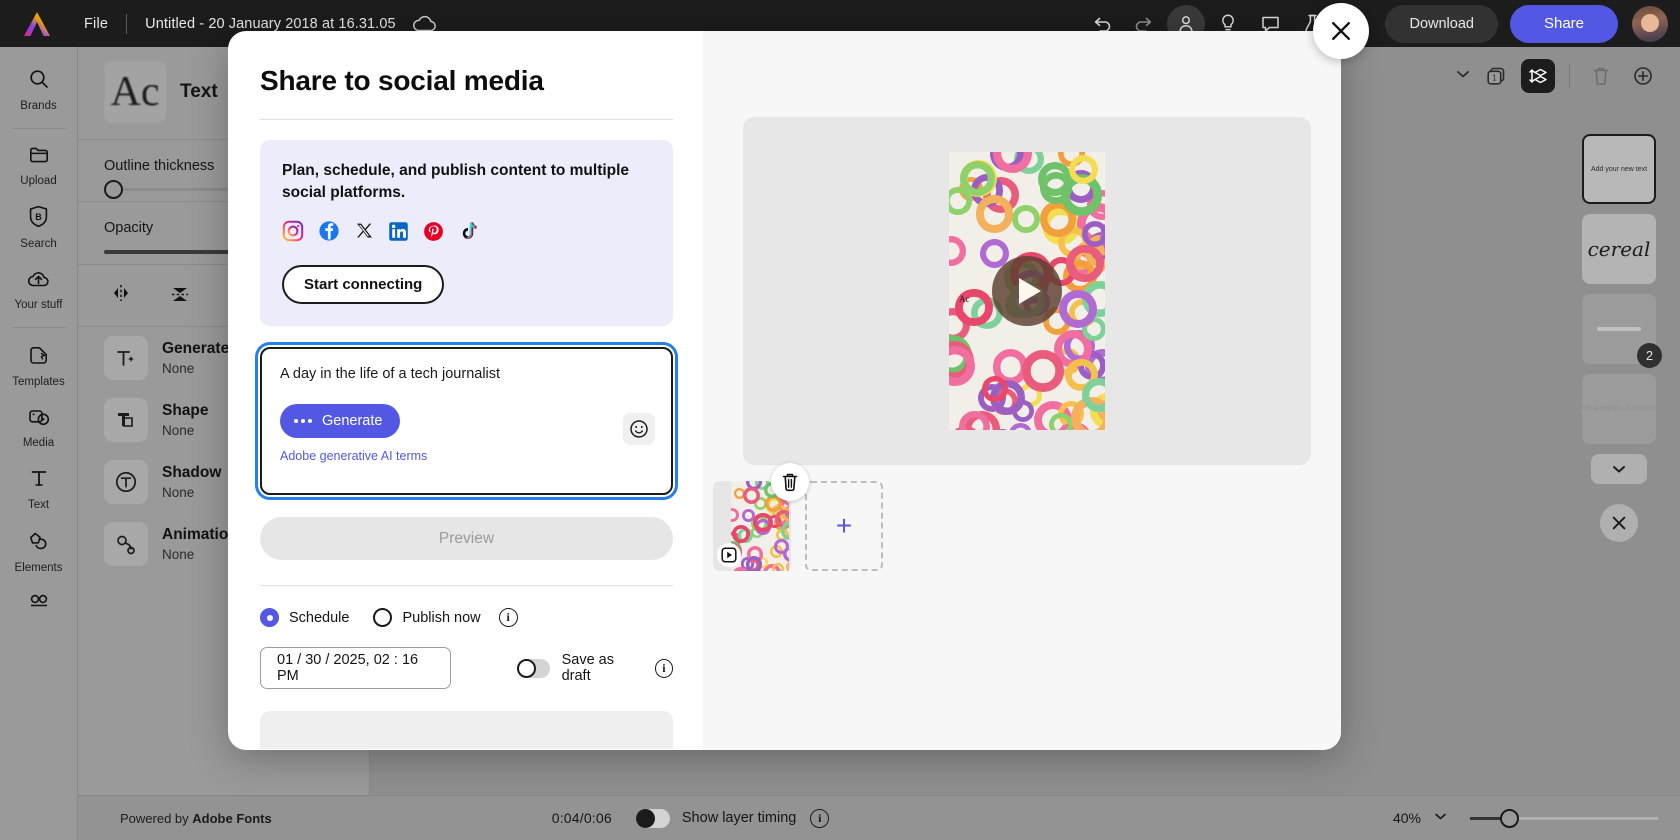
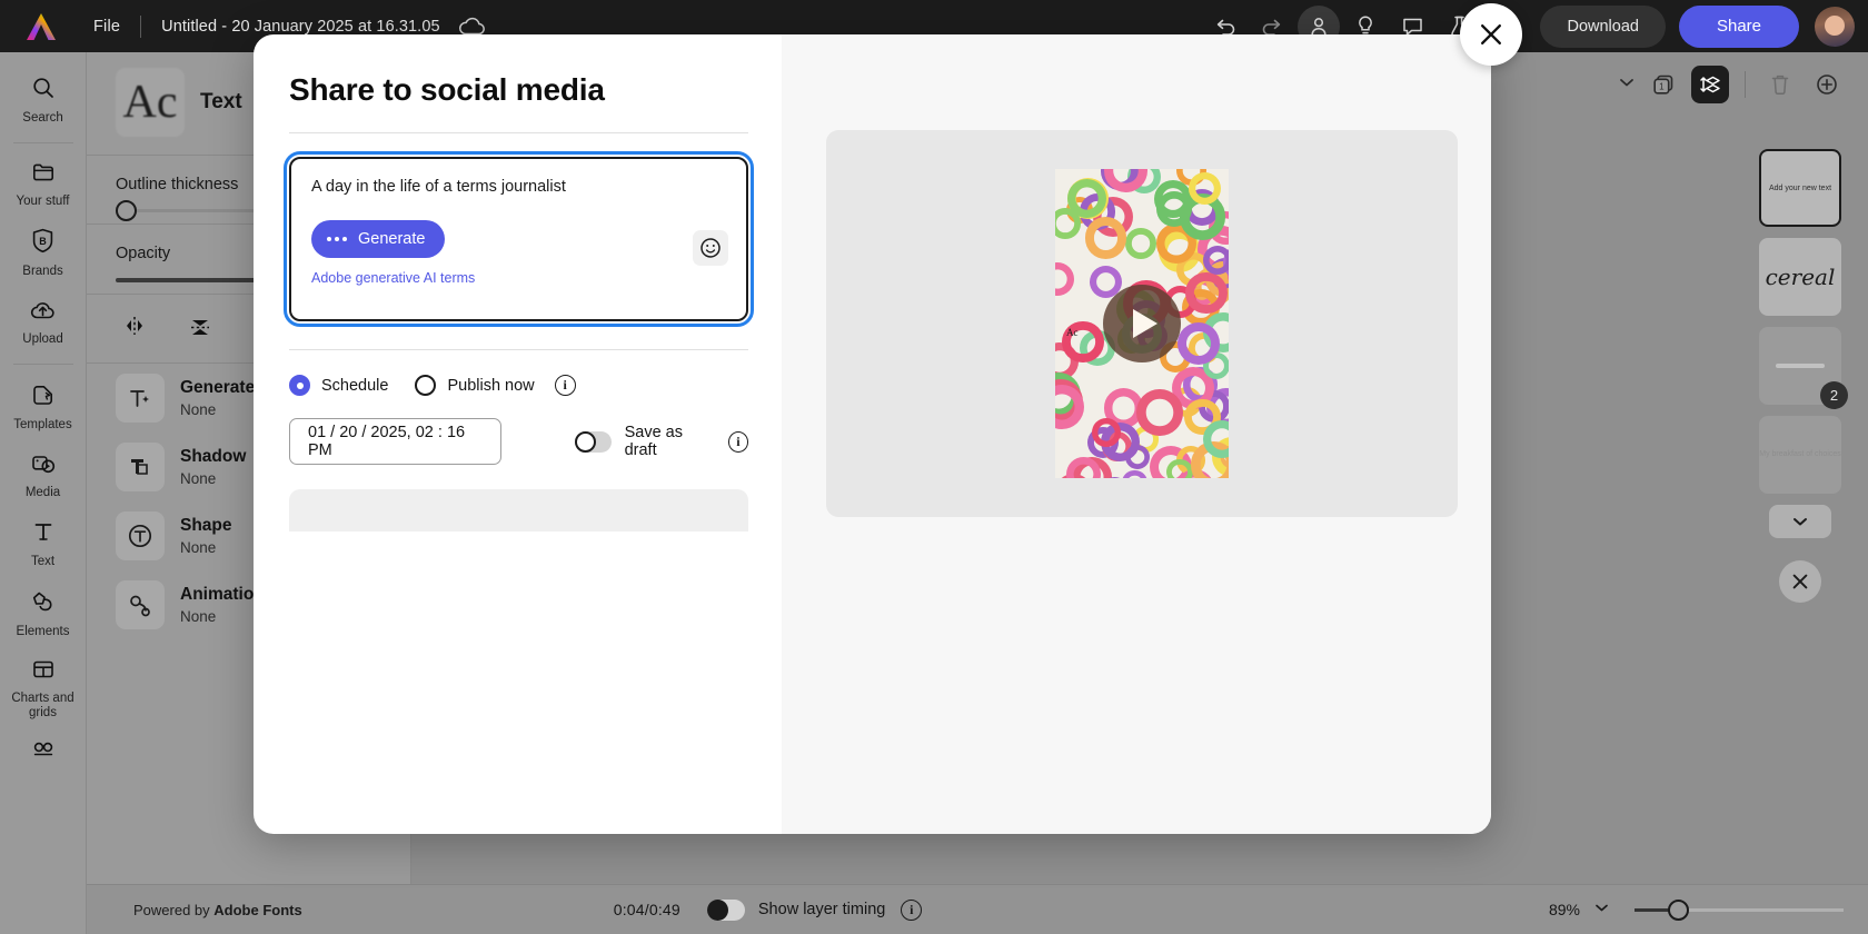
  File
- Untitled - 20 January 2018 at 16.31.05
+ Untitled - 20 January 2025 at 16.31.05
  Download
  Share
- Brands
+ Search
- Upload
+ Your stuff
  B
- Search
+ Brands
- Your stuff
+ Upload
  Templates
  Media
  Text
  Elements
+ Charts and grids
  Ac
  Text
  Outline thickness
  Opacity
  Generate
  None
- Shape
+ Shadow
  None
- Shadow
+ Shape
  None
  Animatio
  None
  1
  cereal
  2
  Powered by Adobe Fonts
- 0:04/0:06
+ 0:04/0:49
  Show layer timing
  i
- 40%
+ 89%
  Share to social media
- Plan, schedule, and publish content to multiple social platforms.
- Start connecting
- A day in the life of a tech journalist
+ A day in the life of a terms journalist
  Generate
  Adobe generative AI terms
- Preview
  Schedule
  Publish now
  i
- 01 / 30 / 2025, 02 : 16 PM
+ 01 / 20 / 2025, 02 : 16 PM
  Save as draft
  i
  Ac
- +
